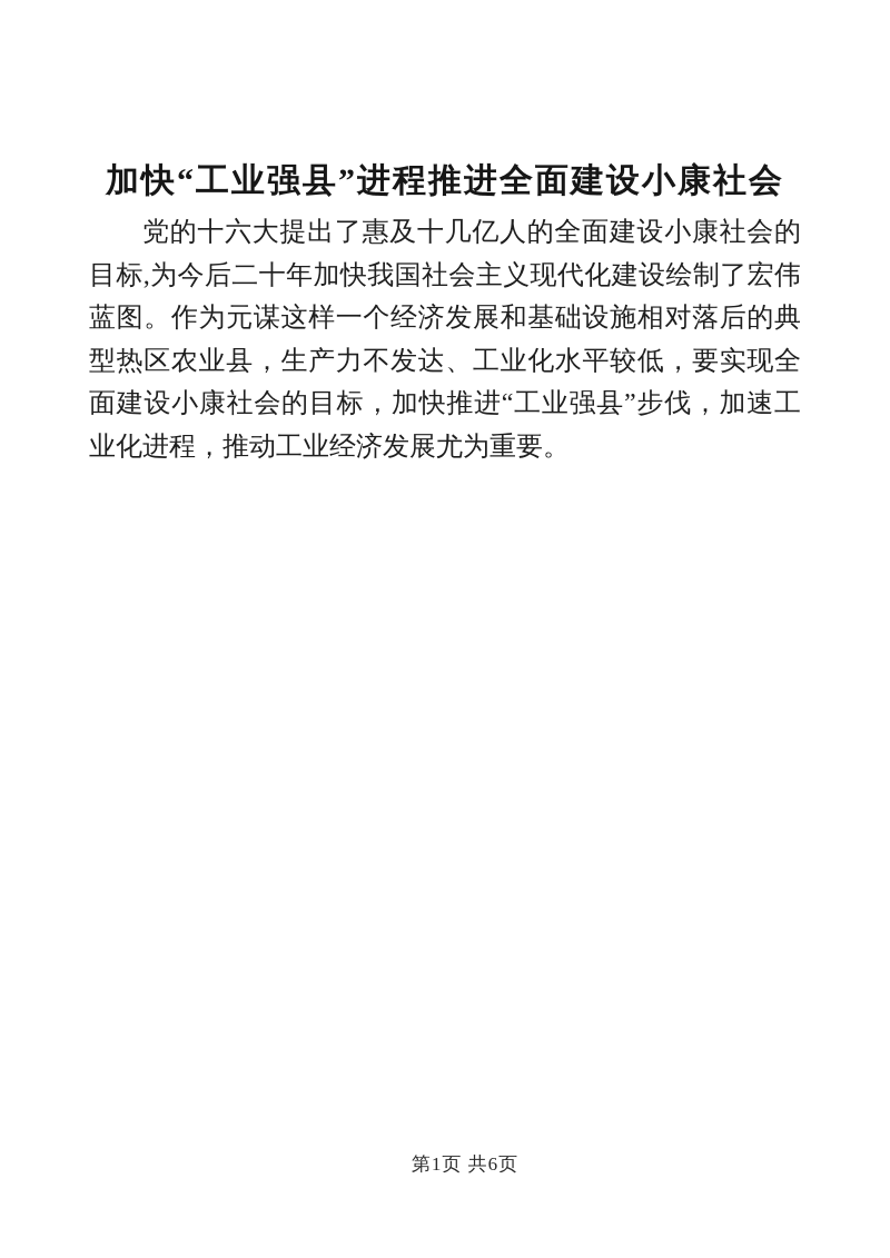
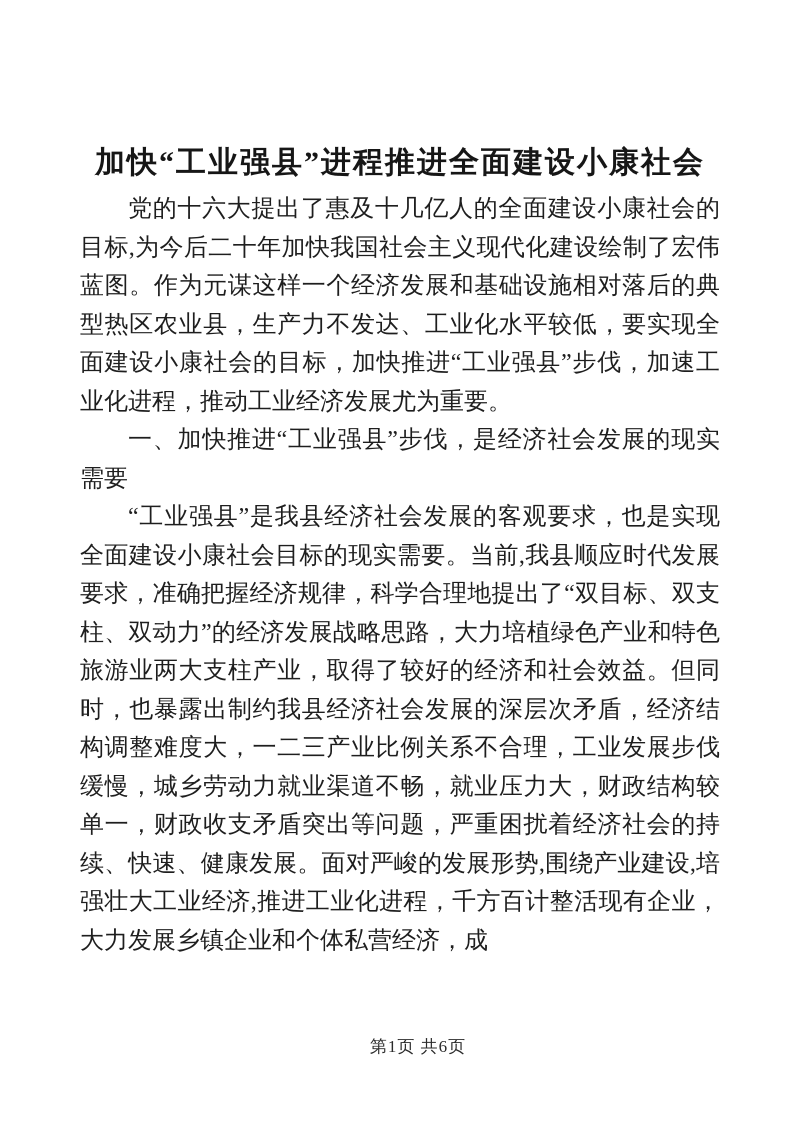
  加快“工业强县”进程推进全面建设小康社会
  党的十六大提出了惠及十几亿人的全面建设小康社会的目标,为今后二十年加快我国社会主义现代化建设绘制了宏伟蓝图。作为元谋这样一个经济发展和基础设施相对落后的典型热区农业县，生产力不发达、工业化水平较低，要实现全面建设小康社会的目标，加快推进“工业强县”步伐，加速工业化进程，推动工业经济发展尤为重要。
+ 一、加快推进“工业强县”步伐，是经济社会发展的现实需要
+ “工业强县”是我县经济社会发展的客观要求，也是实现全面建设小康社会目标的现实需要。当前,我县顺应时代发展要求，准确把握经济规律，科学合理地提出了“双目标、双支柱、双动力”的经济发展战略思路，大力培植绿色产业和特色旅游业两大支柱产业，取得了较好的经济和社会效益。但同时，也暴露出制约我县经济社会发展的深层次矛盾，经济结构调整难度大，一二三产业比例关系不合理，工业发展步伐缓慢，城乡劳动力就业渠道不畅，就业压力大，财政结构较单一，财政收支矛盾突出等问题，严重困扰着经济社会的持续、快速、健康发展。面对严峻的发展形势,围绕产业建设,培强壮大工业经济,推进工业化进程，千方百计整活现有企业，大力发展乡镇企业和个体私营经济，成
  第1页 共6页
